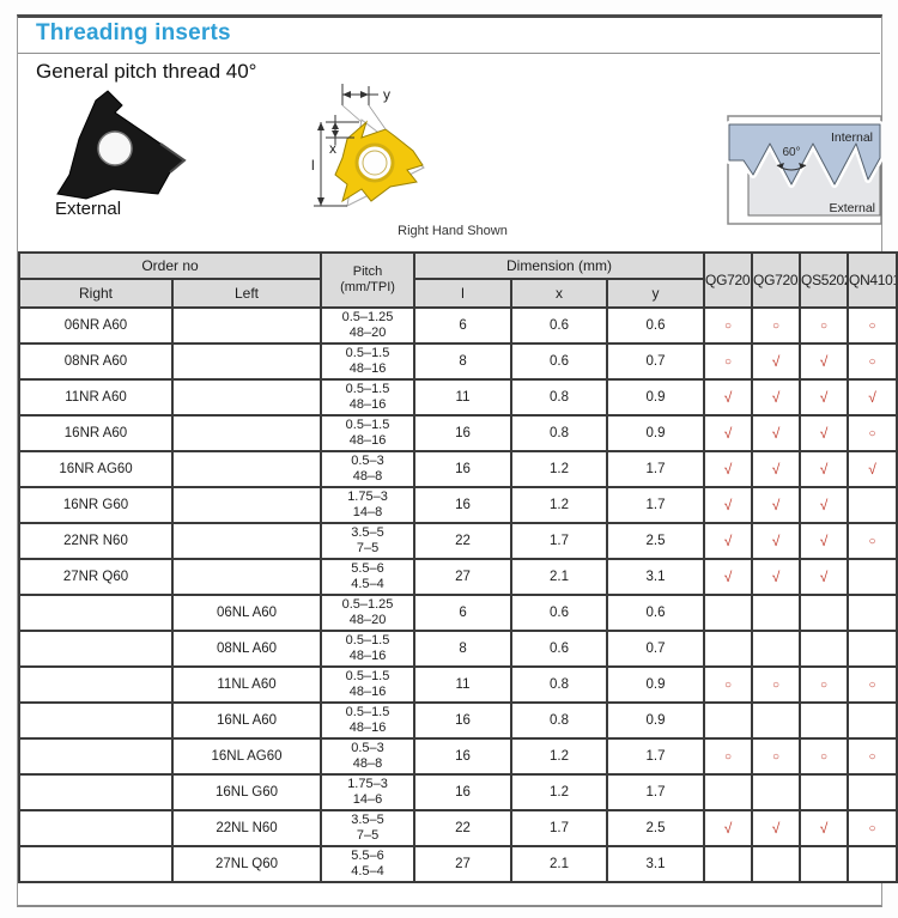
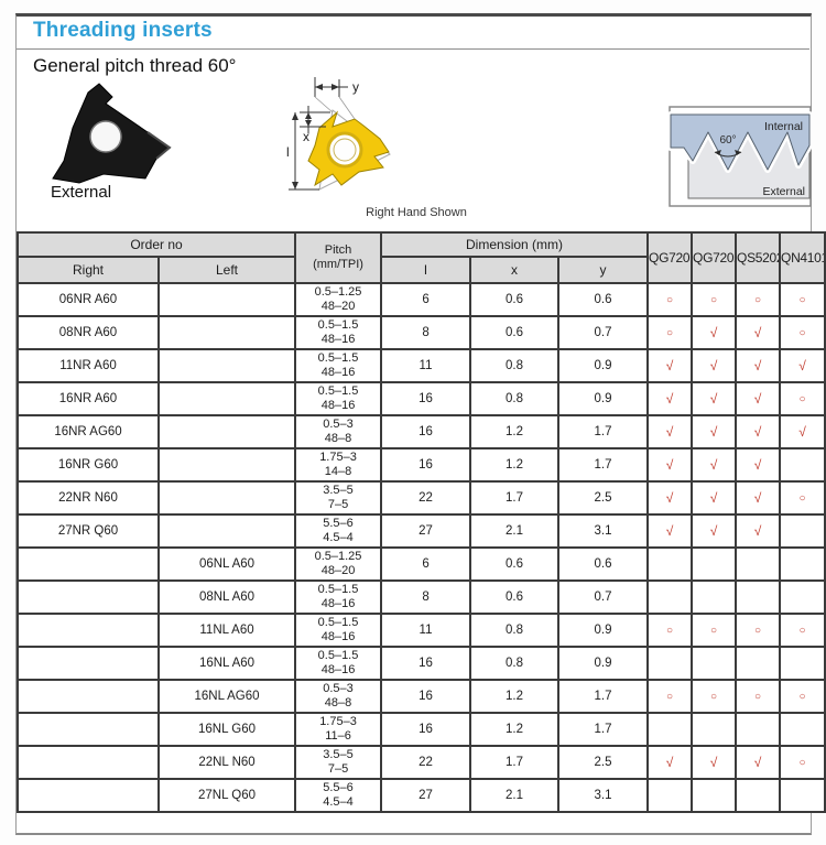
  Threading inserts
- General pitch thread 40°
+ General pitch thread 60°
  External
  y
  x
  l
  Right Hand Shown
  60°
  Internal
  External
  Order no	Pitch (mm/TPI)	Dimension (mm)	QG720	QG720	QS520	QN4101
  Right	Left	l	x	y
  06NR A60		0.5–1.25 48–20	6	0.6	0.6	○	○	○	○
  08NR A60		0.5–1.5 48–16	8	0.6	0.7	○	√	√	○
  11NR A60		0.5–1.5 48–16	11	0.8	0.9	√	√	√	√
  16NR A60		0.5–1.5 48–16	16	0.8	0.9	√	√	√	○
  16NR AG60		0.5–3 48–8	16	1.2	1.7	√	√	√	√
  16NR G60		1.75–3 14–8	16	1.2	1.7	√	√	√
  22NR N60		3.5–5 7–5	22	1.7	2.5	√	√	√	○
  27NR Q60		5.5–6 4.5–4	27	2.1	3.1	√	√	√
  	06NL A60	0.5–1.25 48–20	6	0.6	0.6
  	08NL A60	0.5–1.5 48–16	8	0.6	0.7
  	11NL A60	0.5–1.5 48–16	11	0.8	0.9	○	○	○	○
  	16NL A60	0.5–1.5 48–16	16	0.8	0.9
  	16NL AG60	0.5–3 48–8	16	1.2	1.7	○	○	○	○
- 	16NL G60	1.75–3 14–6	16	1.2	1.7
+ 	16NL G60	1.75–3 11–6	16	1.2	1.7
  	22NL N60	3.5–5 7–5	22	1.7	2.5	√	√	√	○
  	27NL Q60	5.5–6 4.5–4	27	2.1	3.1
